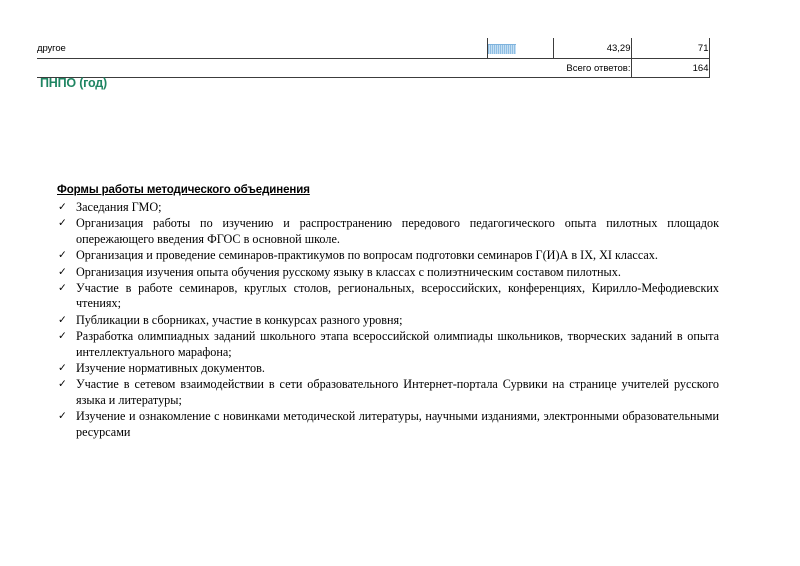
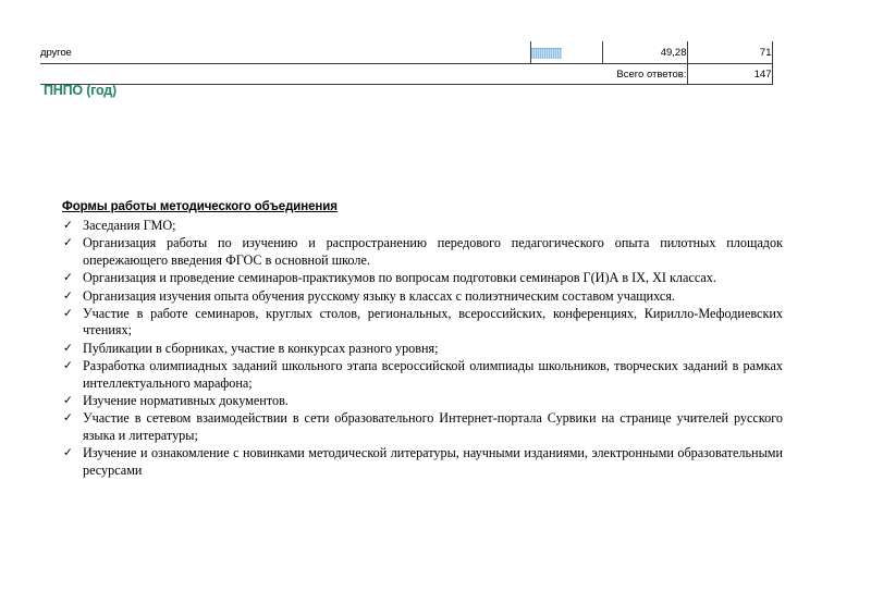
- другое		43,29	71
+ другое		49,28	71
- 	Всего ответов:	164
+ 	Всего ответов:	147
  ПНПО (год)
  Формы работы методического объединения
  ✓
  Заседания ГМО;
  ✓
  Организация работы по изучению и распространению передового педагогического опыта пилотных площадок опережающего введения ФГОС в основной школе.
  ✓
  Организация и проведение семинаров-практикумов по вопросам подготовки семинаров Г(И)А в IX, XI классах.
  ✓
- Организация изучения опыта обучения русскому языку в классах с полиэтническим составом пилотных.
+ Организация изучения опыта обучения русскому языку в классах с полиэтническим составом учащихся.
  ✓
  Участие в работе семинаров, круглых столов, региональных, всероссийских, конференциях, Кирилло-Мефодиевских чтениях;
  ✓
  Публикации в сборниках, участие в конкурсах разного уровня;
  ✓
- Разработка олимпиадных заданий школьного этапа всероссийской олимпиады школьников, творческих заданий в опыта интеллектуального марафона;
+ Разработка олимпиадных заданий школьного этапа всероссийской олимпиады школьников, творческих заданий в рамках интеллектуального марафона;
  ✓
  Изучение нормативных документов.
  ✓
  Участие в сетевом взаимодействии в сети образовательного Интернет-портала Сурвики на странице учителей русского языка и литературы;
  ✓
  Изучение и ознакомление с новинками методической литературы, научными изданиями, электронными образовательными ресурсами
